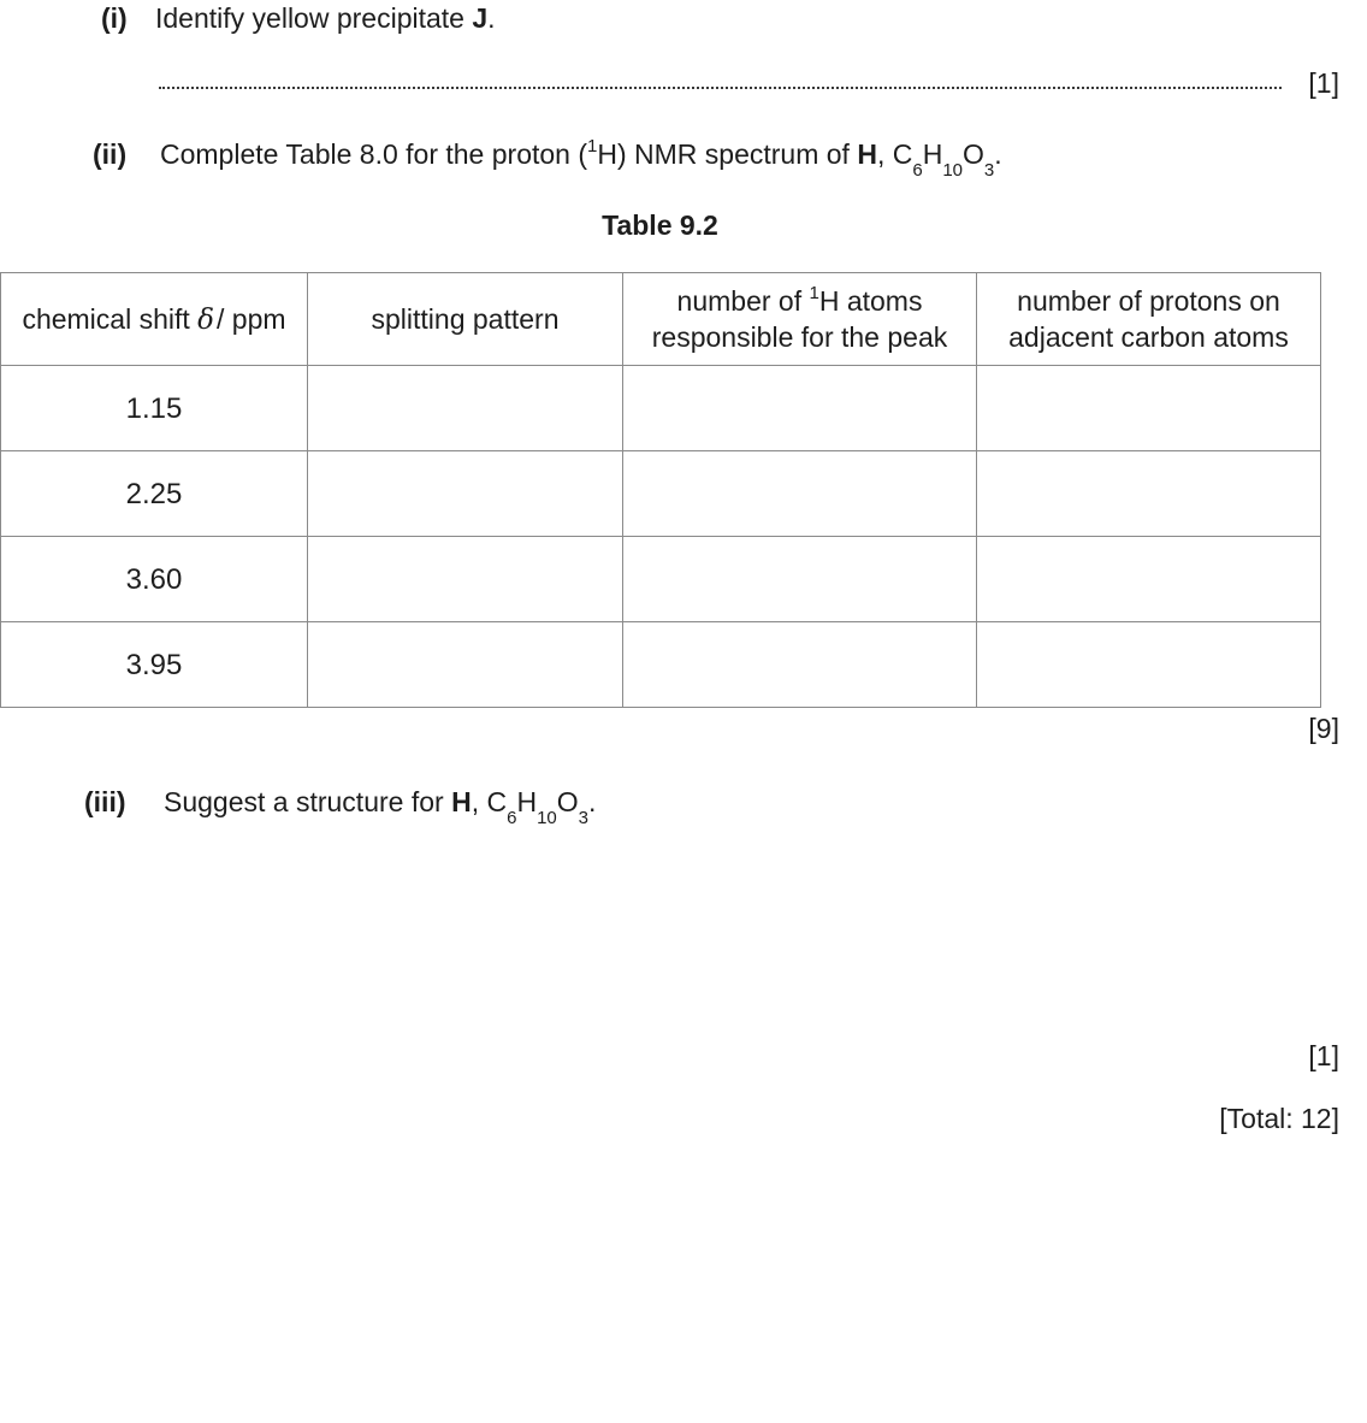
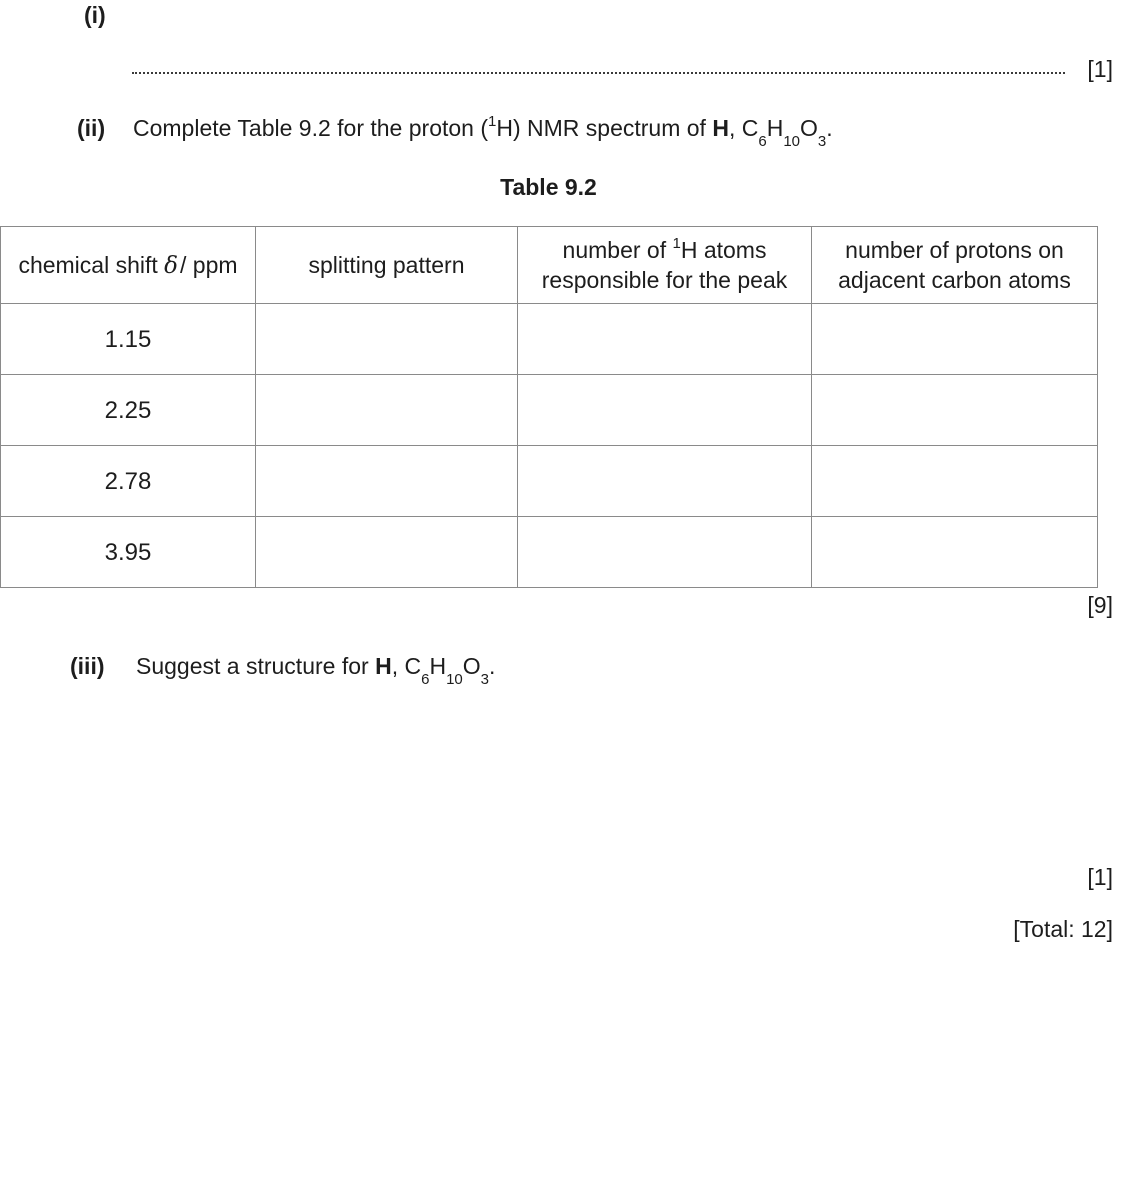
  (i)
- Identify yellow precipitate J.
  [1]
  (ii)
- Complete Table 8.0 for the proton (1H) NMR spectrum of H, C6H10O3.
+ Complete Table 9.2 for the proton (1H) NMR spectrum of H, C6H10O3.
  Table 9.2
  chemical shift δ/ ppm	splitting pattern	number of 1H atoms responsible for the peak	number of protons on adjacent carbon atoms
  1.15
  2.25
- 3.60
+ 2.78
  3.95
  [9]
  (iii)
  Suggest a structure for H, C6H10O3.
  [1]
  [Total: 12]
